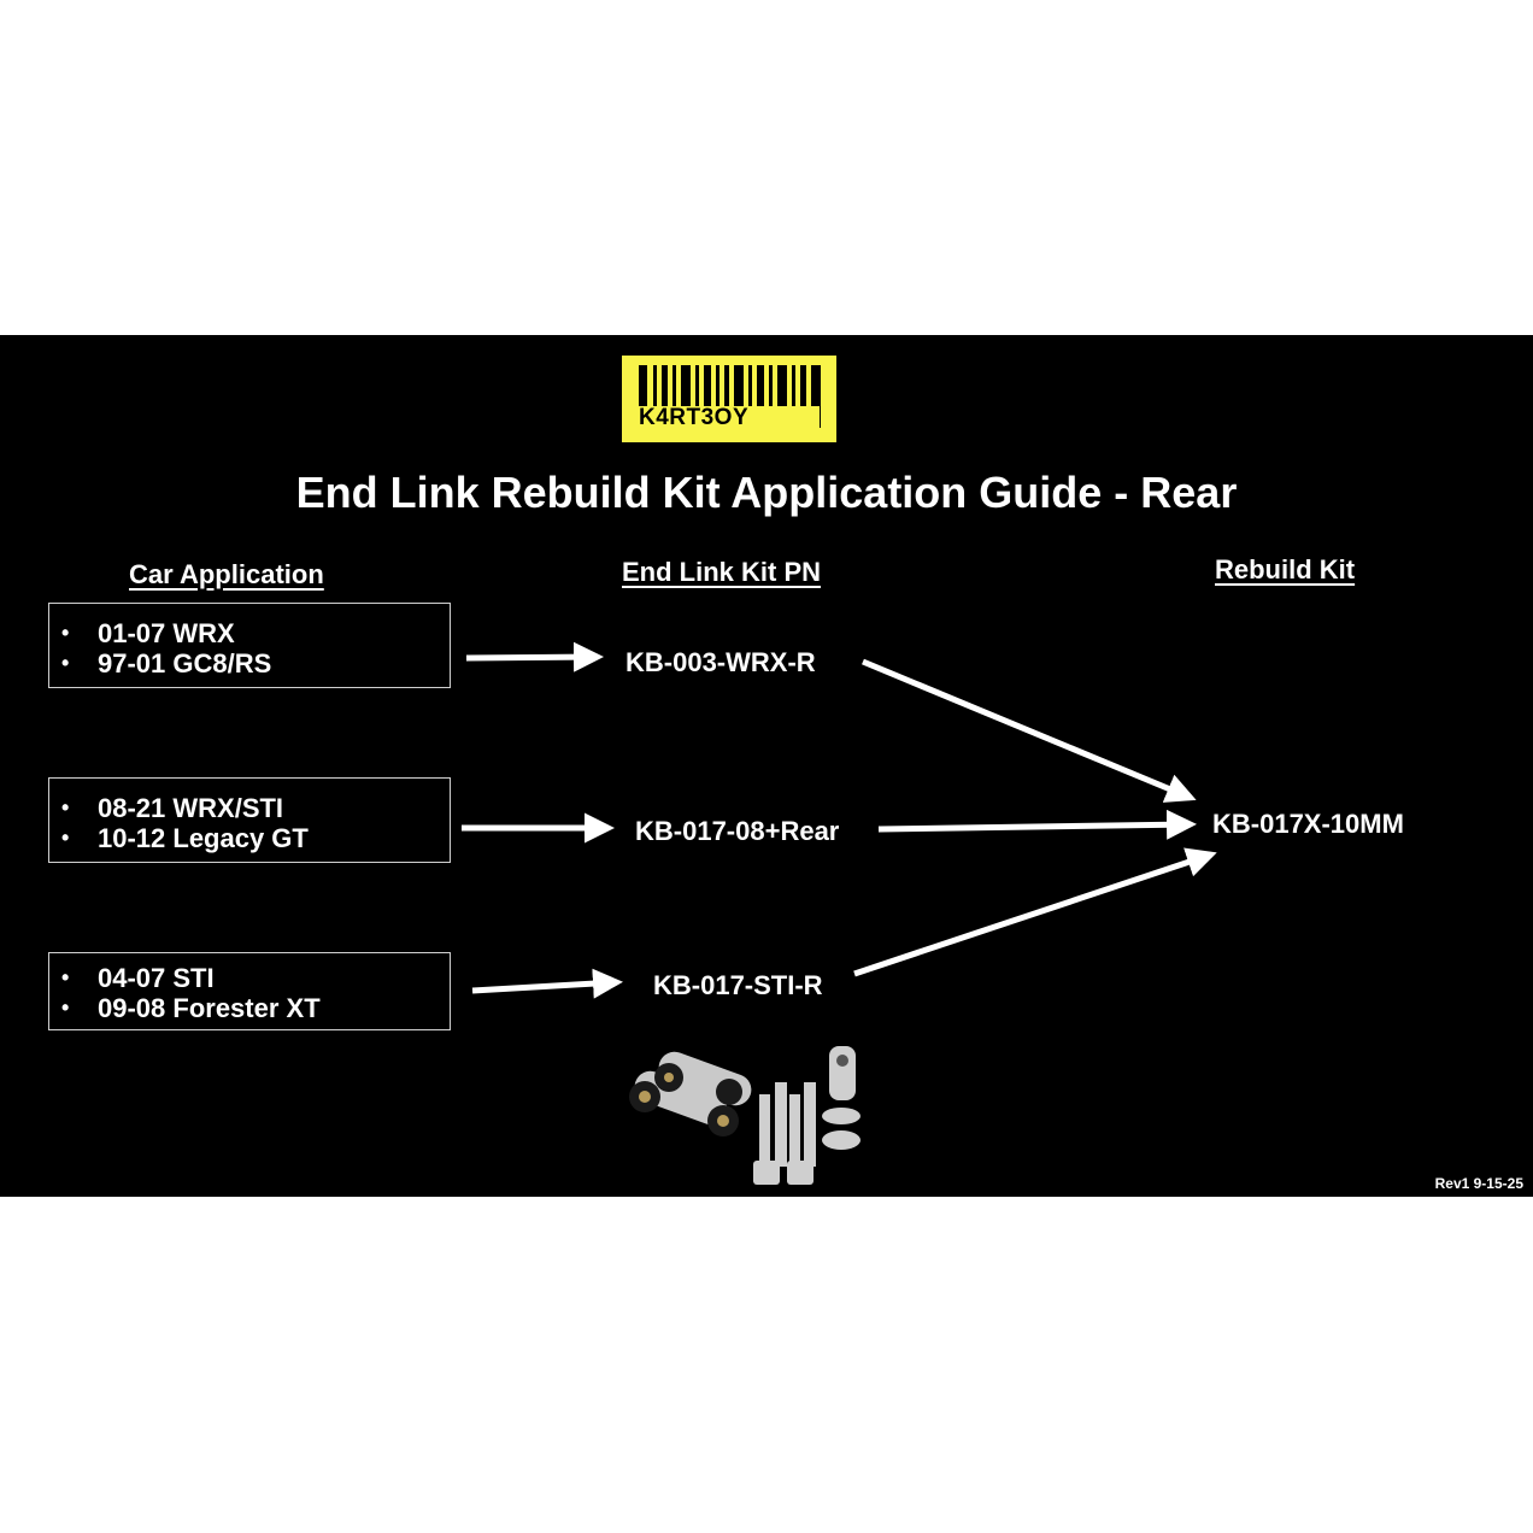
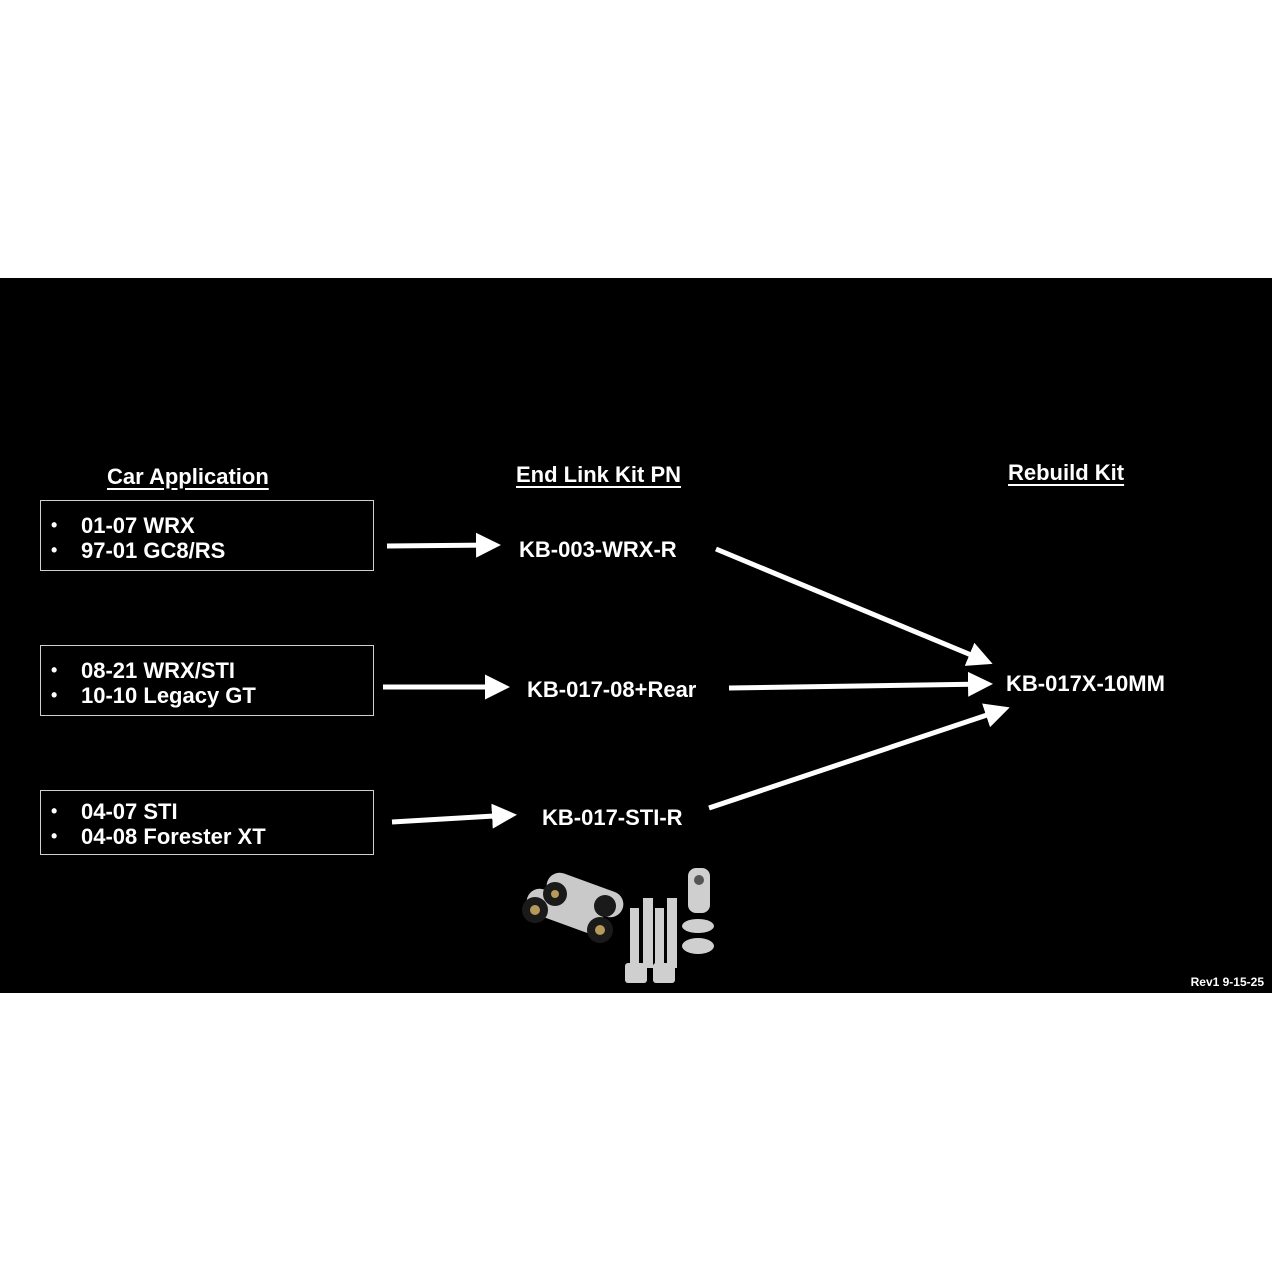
- K4RT3OY
- End Link Rebuild Kit Application Guide - Rear
  Car Application
  End Link Kit PN
  Rebuild Kit
  •
  01-07 WRX
  •
  97-01 GC8/RS
  KB-003-WRX-R
  •
  08-21 WRX/STI
  •
- 10-12 Legacy GT
+ 10-10 Legacy GT
  KB-017-08+Rear
  •
  04-07 STI
  •
- 09-08 Forester XT
+ 04-08 Forester XT
  KB-017-STI-R
  KB-017X-10MM
  Rev1 9-15-25
